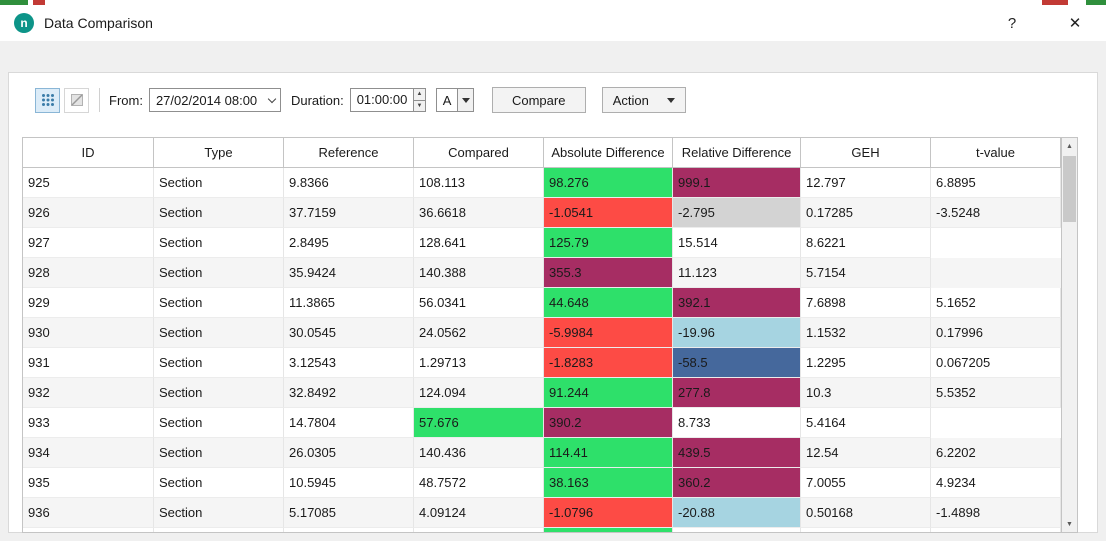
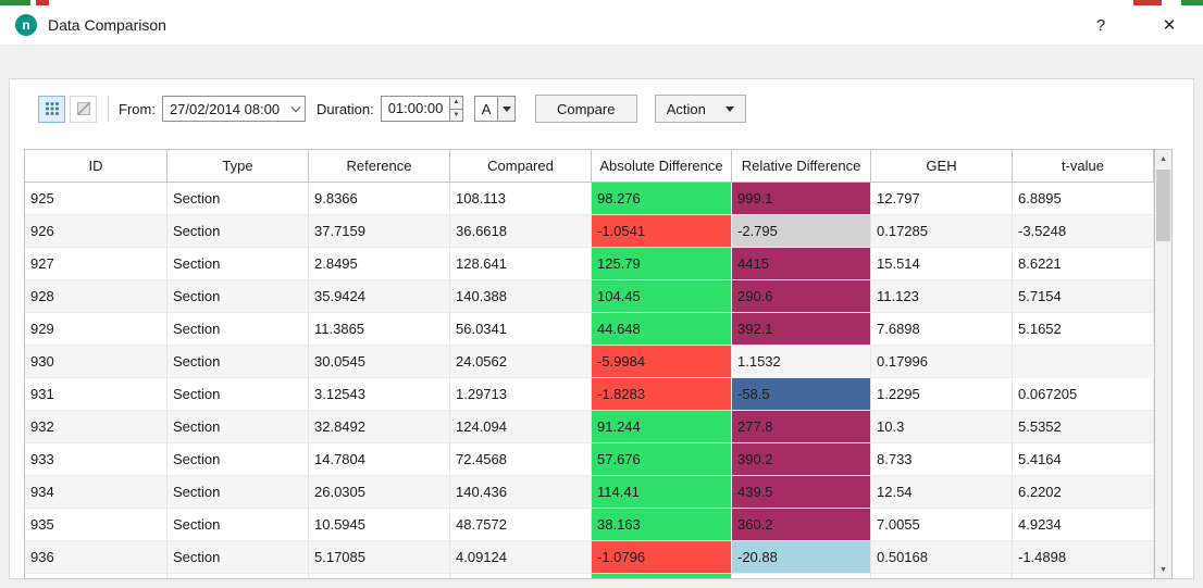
  n
  Data Comparison
  ?
  ✕
  From:
  27/02/2014 08:00
  Duration:
  01:00:00
  A
  Compare
  Action
  ID
  Type
  Reference
  Compared
  Absolute Difference
  Relative Difference
  GEH
  t-value
  925
  Section
  9.8366
  108.113
  98.276
  999.1
  12.797
  6.8895
  926
  Section
  37.7159
  36.6618
  -1.0541
  -2.795
  0.17285
  -3.5248
  927
  Section
  2.8495
  128.641
  125.79
+ 4415
  15.514
  8.6221
  928
  Section
  35.9424
  140.388
+ 104.45
- 355.3
+ 290.6
  11.123
  5.7154
  929
  Section
  11.3865
  56.0341
  44.648
  392.1
  7.6898
  5.1652
  930
  Section
  30.0545
  24.0562
  -5.9984
- -19.96
  1.1532
  0.17996
  931
  Section
  3.12543
  1.29713
  -1.8283
  -58.5
  1.2295
  0.067205
  932
  Section
  32.8492
  124.094
  91.244
  277.8
  10.3
  5.5352
  933
  Section
  14.7804
+ 72.4568
  57.676
  390.2
  8.733
  5.4164
  934
  Section
  26.0305
  140.436
  114.41
  439.5
  12.54
  6.2202
  935
  Section
  10.5945
  48.7572
  38.163
  360.2
  7.0055
  4.9234
  936
  Section
  5.17085
  4.09124
  -1.0796
  -20.88
  0.50168
  -1.4898
